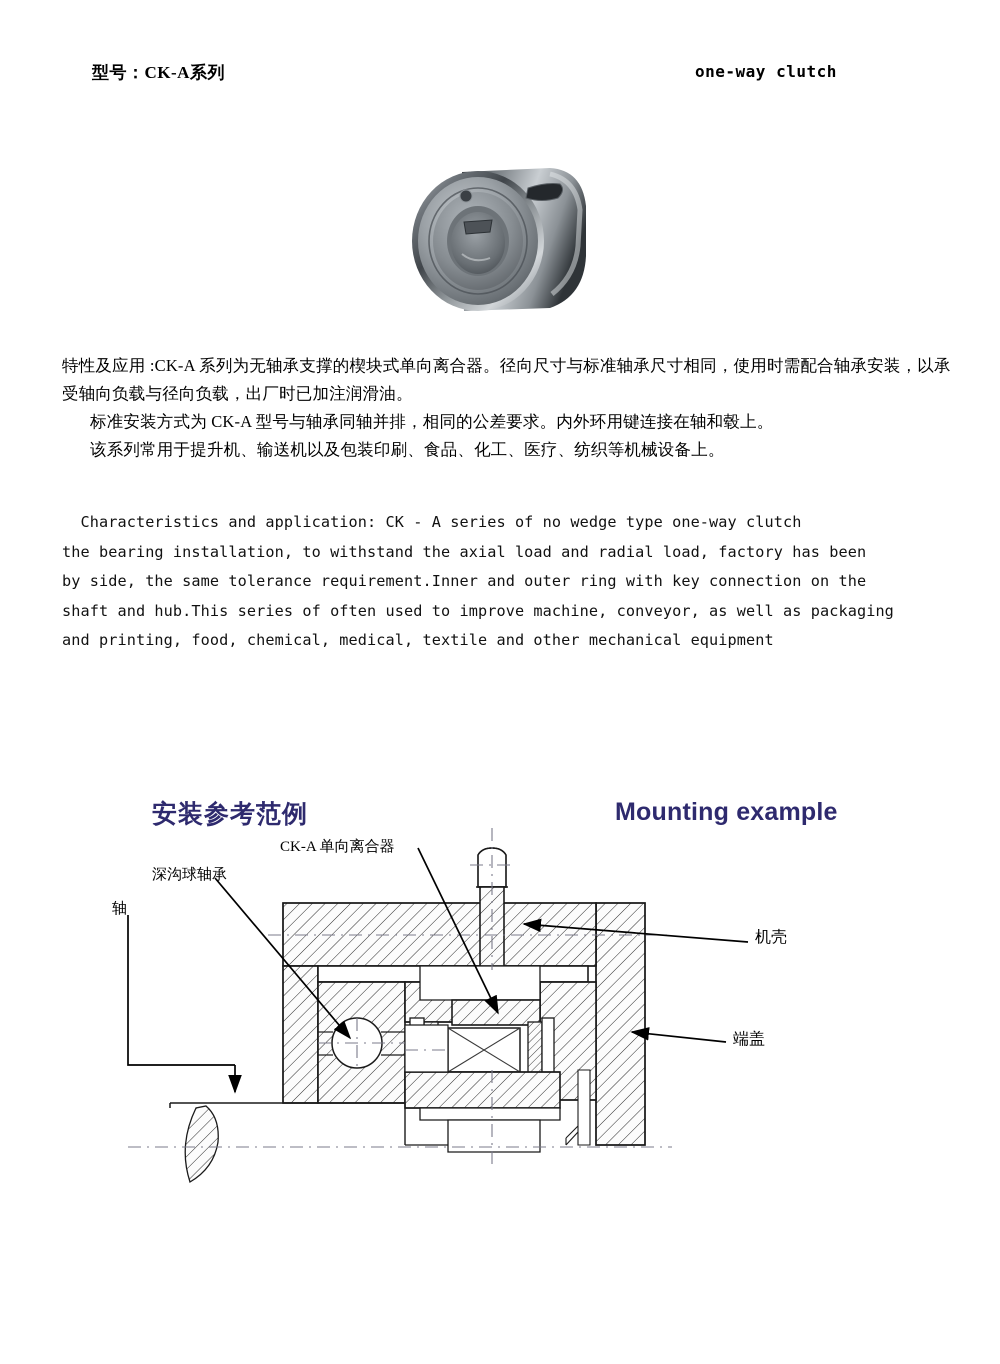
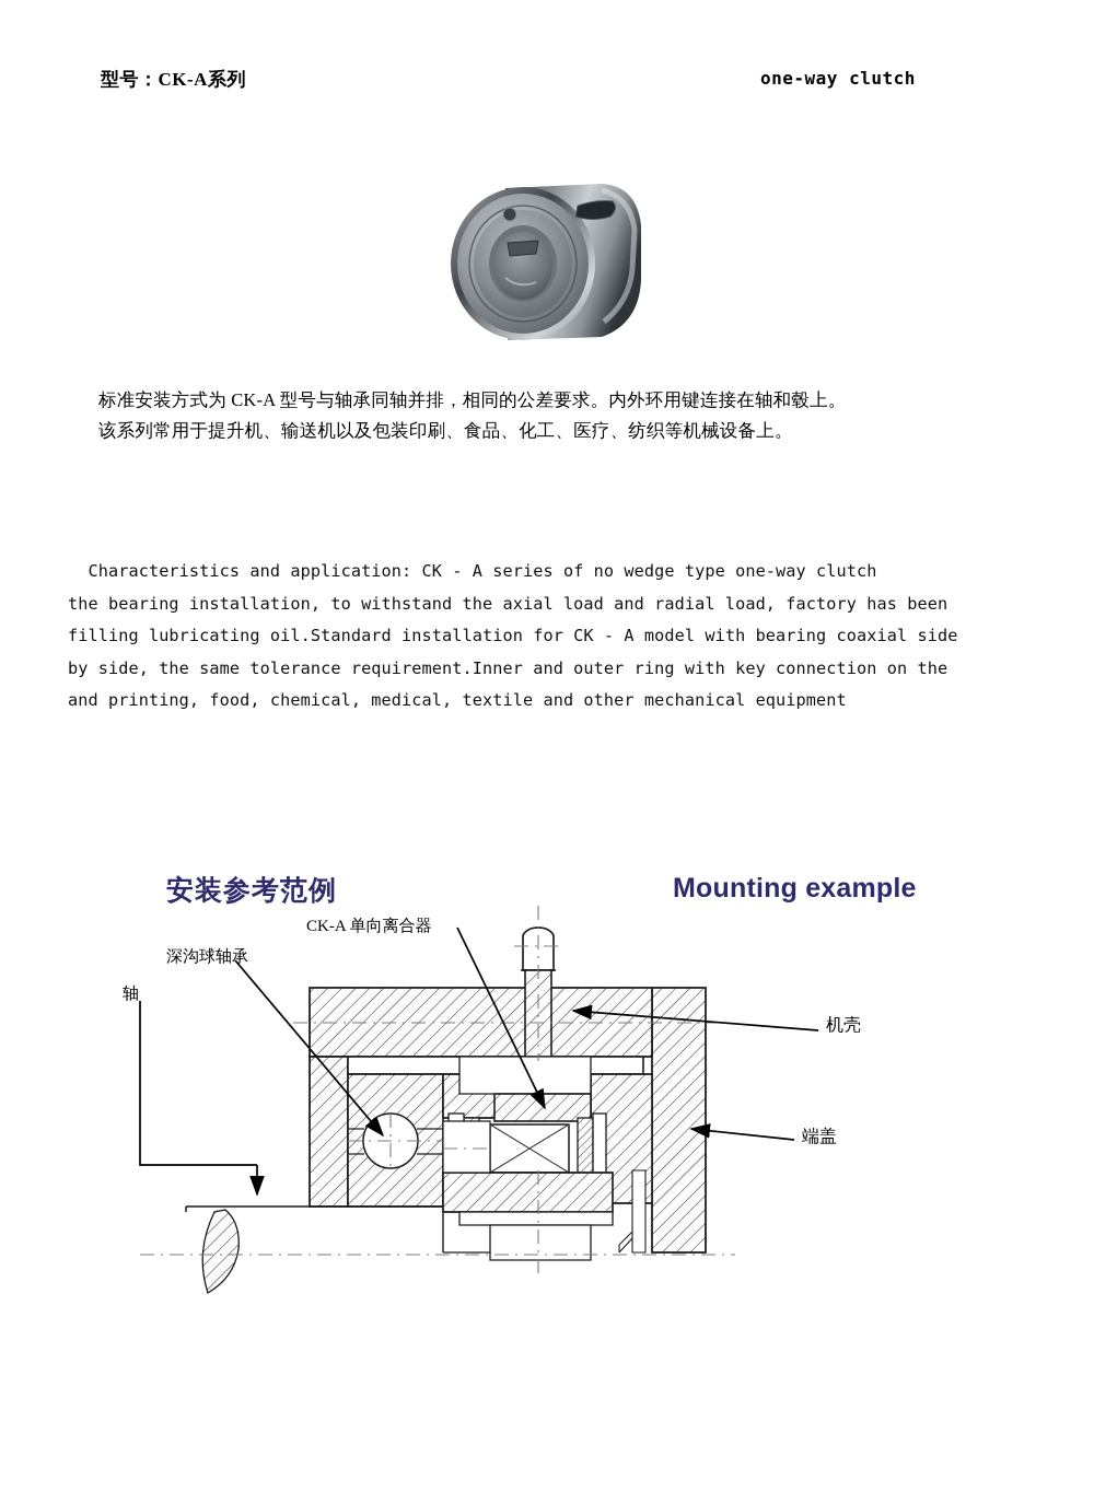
  型号：CK-A系列
  one-way clutch
- 特性及应用 :CK-A 系列为无轴承支撑的楔块式单向离合器。径向尺寸与标准轴承尺寸相同，使用时需配合轴承安装，以承受轴向负载与径向负载，出厂时已加注润滑油。
  标准安装方式为 CK-A 型号与轴承同轴并排，相同的公差要求。内外环用键连接在轴和毂上。
  该系列常用于提升机、输送机以及包装印刷、食品、化工、医疗、纺织等机械设备上。
  Characteristics and application: CK - A series of no wedge type one-way clutch
  the bearing installation, to withstand the axial load and radial load, factory has been
+ filling lubricating oil.Standard installation for CK - A model with bearing coaxial side
  by side, the same tolerance requirement.Inner and outer ring with key connection on the
- shaft and hub.This series of often used to improve machine, conveyor, as well as packaging
  and printing, food, chemical, medical, textile and other mechanical equipment
  安装参考范例
  Mounting example
  CK-A 单向离合器
  深沟球轴承
  轴
  机壳
  端盖
